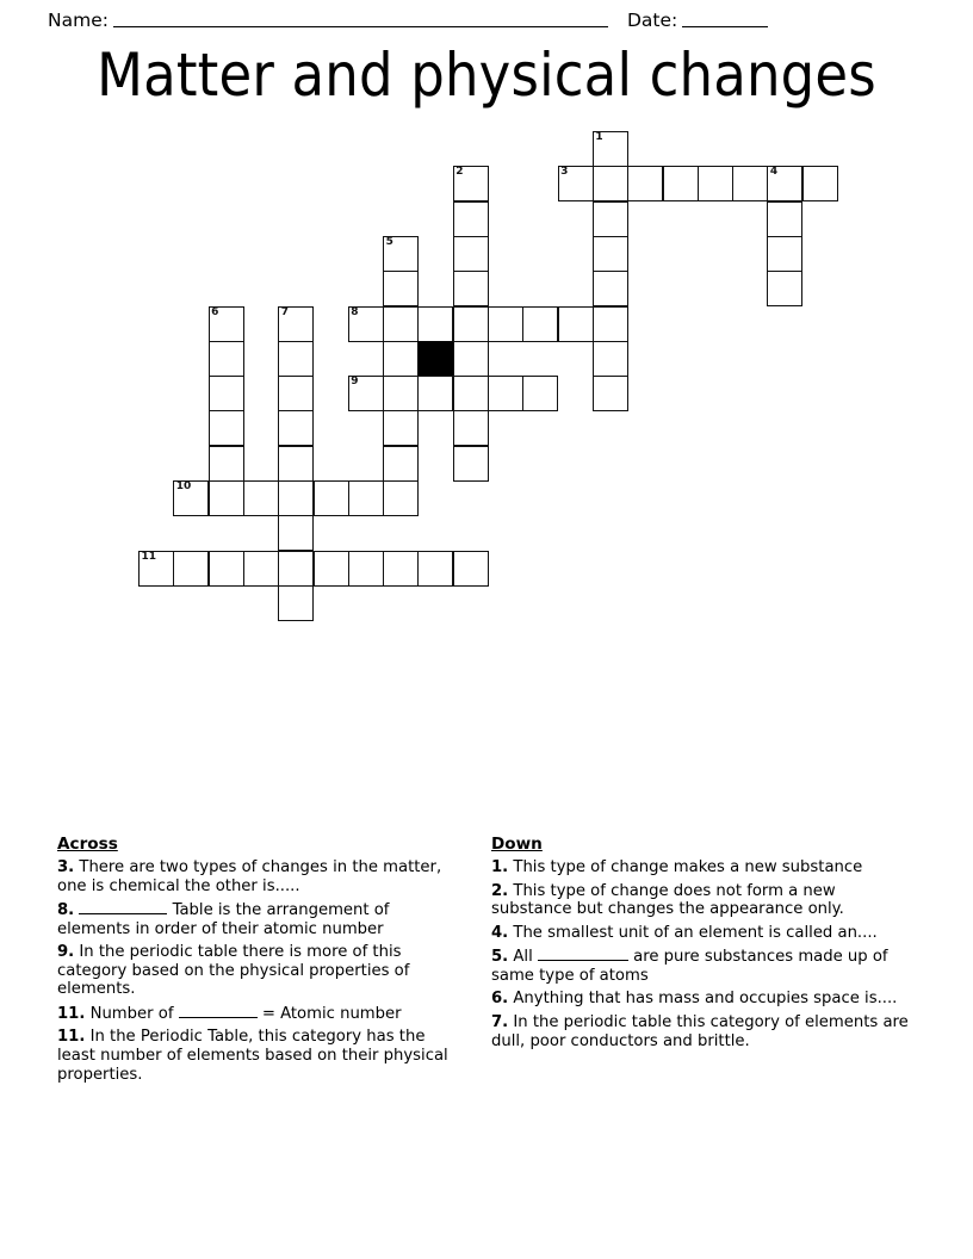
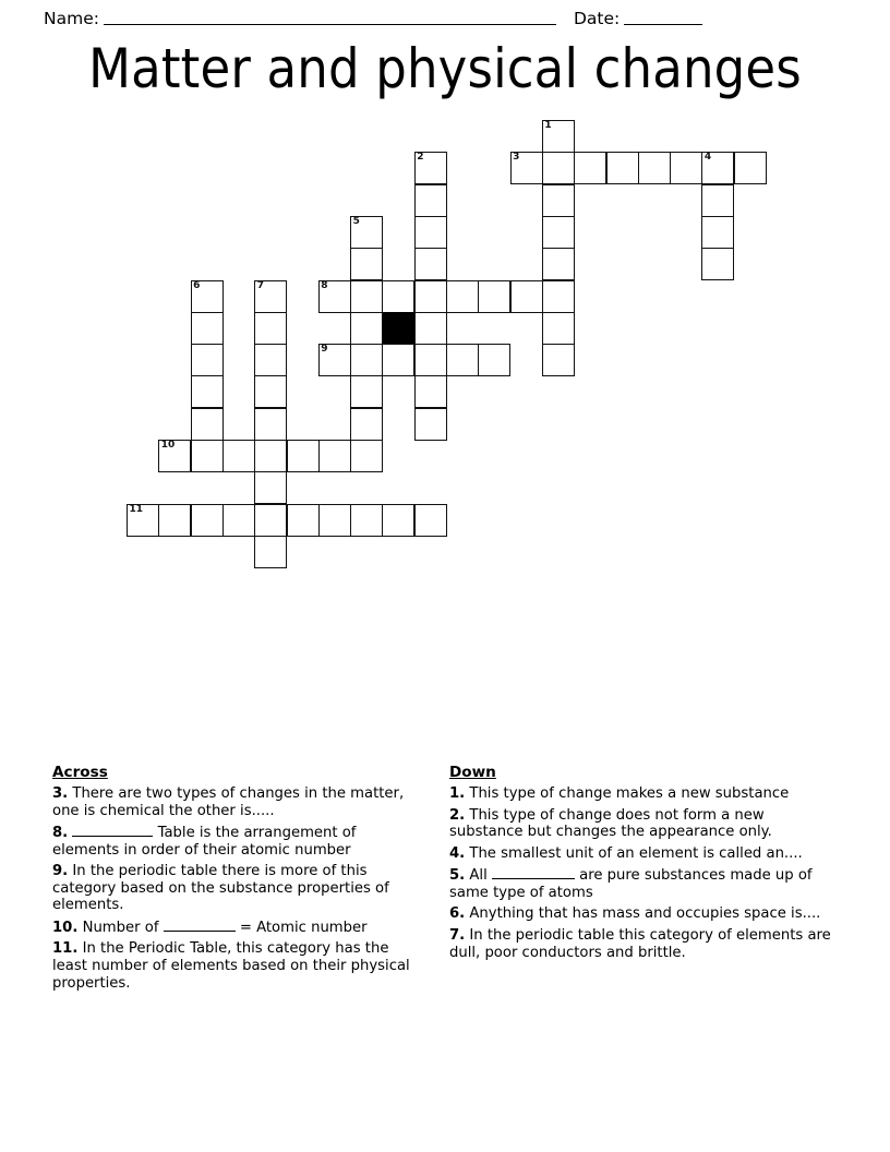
  Name:
  Date:
  Matter and physical changes
  1
  2
  3
  4
  5
  6
  7
  8
  9
  10
  11
  Across
  3. There are two types of changes in the matter, one is chemical the other is.....
  8. Table is the arrangement of elements in order of their atomic number
- 9. In the periodic table there is more of this category based on the physical properties of elements.
+ 9. In the periodic table there is more of this category based on the substance properties of elements.
- 11. Number of = Atomic number
+ 10. Number of = Atomic number
  11. In the Periodic Table, this category has the least number of elements based on their physical properties.
  Down
  1. This type of change makes a new substance
  2. This type of change does not form a new substance but changes the appearance only.
  4. The smallest unit of an element is called an....
  5. All are pure substances made up of same type of atoms
  6. Anything that has mass and occupies space is....
  7. In the periodic table this category of elements are dull, poor conductors and brittle.
